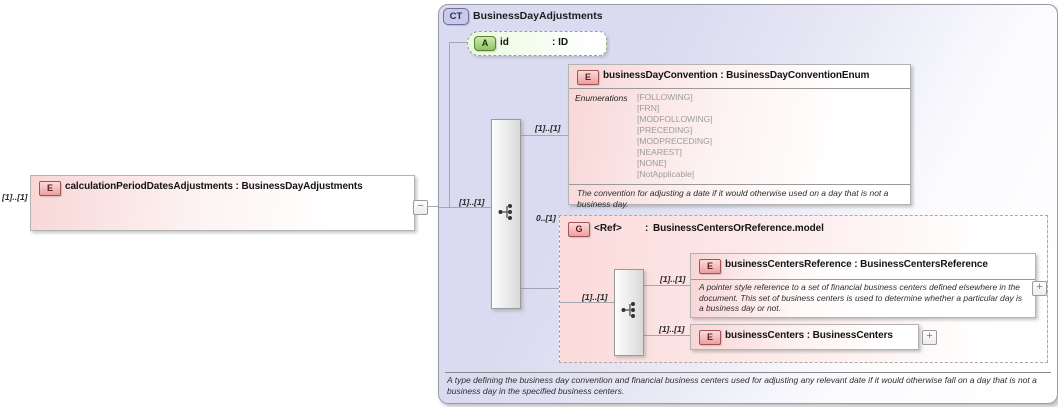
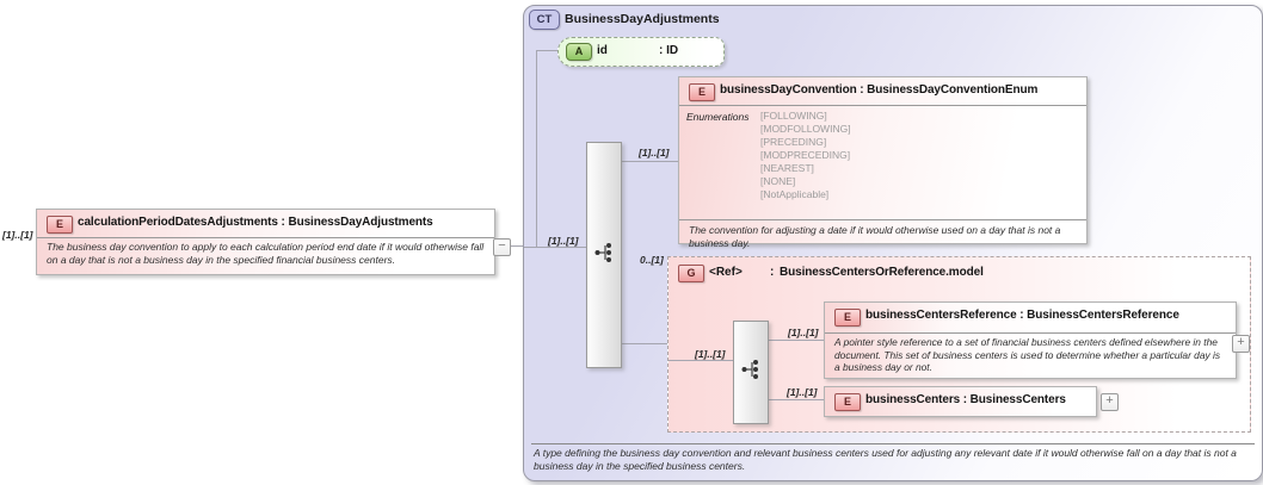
  [1]..[1]
  E
  calculationPeriodDatesAdjustments : BusinessDayAdjustments
+ The business day convention to apply to each calculation period end date if it would otherwise fall on a day that is not a business day in the specified financial business centers.
  −
  CT
  BusinessDayAdjustments
  A
  id
  : ID
  [1]..[1]
  [1]..[1]
  E
  businessDayConvention : BusinessDayConventionEnum
  Enumerations
  [FOLLOWING]
- [FRN]
  [MODFOLLOWING]
  [PRECEDING]
  [MODPRECEDING]
  [NEAREST]
  [NONE]
  [NotApplicable]
  The convention for adjusting a date if it would otherwise used on a day that is not a business day.
  0..[1]
  G
  <Ref>
  :
  BusinessCentersOrReference.model
  [1]..[1]
  [1]..[1]
  E
  businessCentersReference : BusinessCentersReference
  A pointer style reference to a set of financial business centers defined elsewhere in the document. This set of business centers is used to determine whether a particular day is a business day or not.
  +
  [1]..[1]
  E
  businessCenters : BusinessCenters
  +
- A type defining the business day convention and financial business centers used for adjusting any relevant date if it would otherwise fall on a day that is not a business day in the specified business centers.
+ A type defining the business day convention and relevant business centers used for adjusting any relevant date if it would otherwise fall on a day that is not a business day in the specified business centers.
